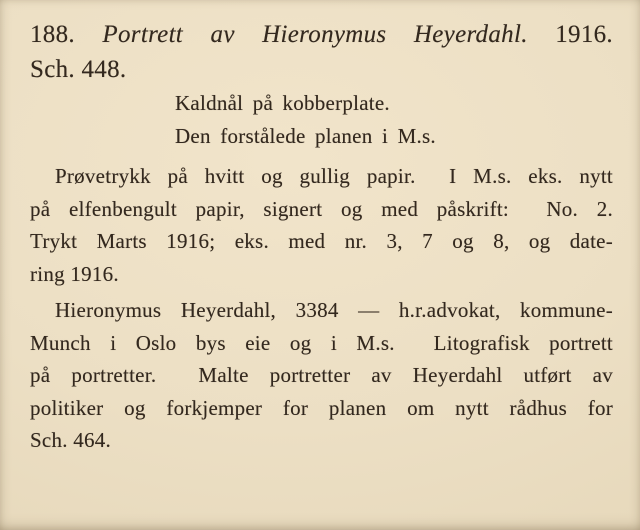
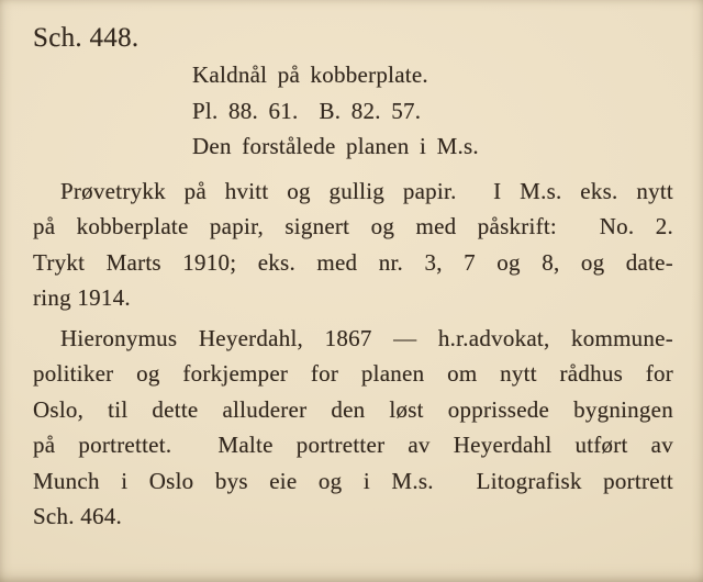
- 188. Portrett av Hieronymus Heyerdahl. 1916.
  Sch. 448.
  Kaldnål på kobberplate.
+ Pl. 88. 61. B. 82. 57.
  Den forstålede planen i M.s.
  Prøvetrykk på hvitt og gullig papir. I M.s. eks. nytt
- på elfenbengult papir, signert og med påskrift: No. 2.
+ på kobberplate papir, signert og med påskrift: No. 2.
- Trykt Marts 1916; eks. med nr. 3, 7 og 8, og date-
+ Trykt Marts 1910; eks. med nr. 3, 7 og 8, og date-
- ring 1916.
+ ring 1914.
- Hieronymus Heyerdahl, 3384 — h.r.advokat, kommune-
+ Hieronymus Heyerdahl, 1867 — h.r.advokat, kommune-
- Munch i Oslo bys eie og i M.s. Litografisk portrett
+ politiker og forkjemper for planen om nytt rådhus for
+ Oslo, til dette alluderer den løst opprissede bygningen
- på portretter. Malte portretter av Heyerdahl utført av
+ på portrettet. Malte portretter av Heyerdahl utført av
- politiker og forkjemper for planen om nytt rådhus for
+ Munch i Oslo bys eie og i M.s. Litografisk portrett
  Sch. 464.
